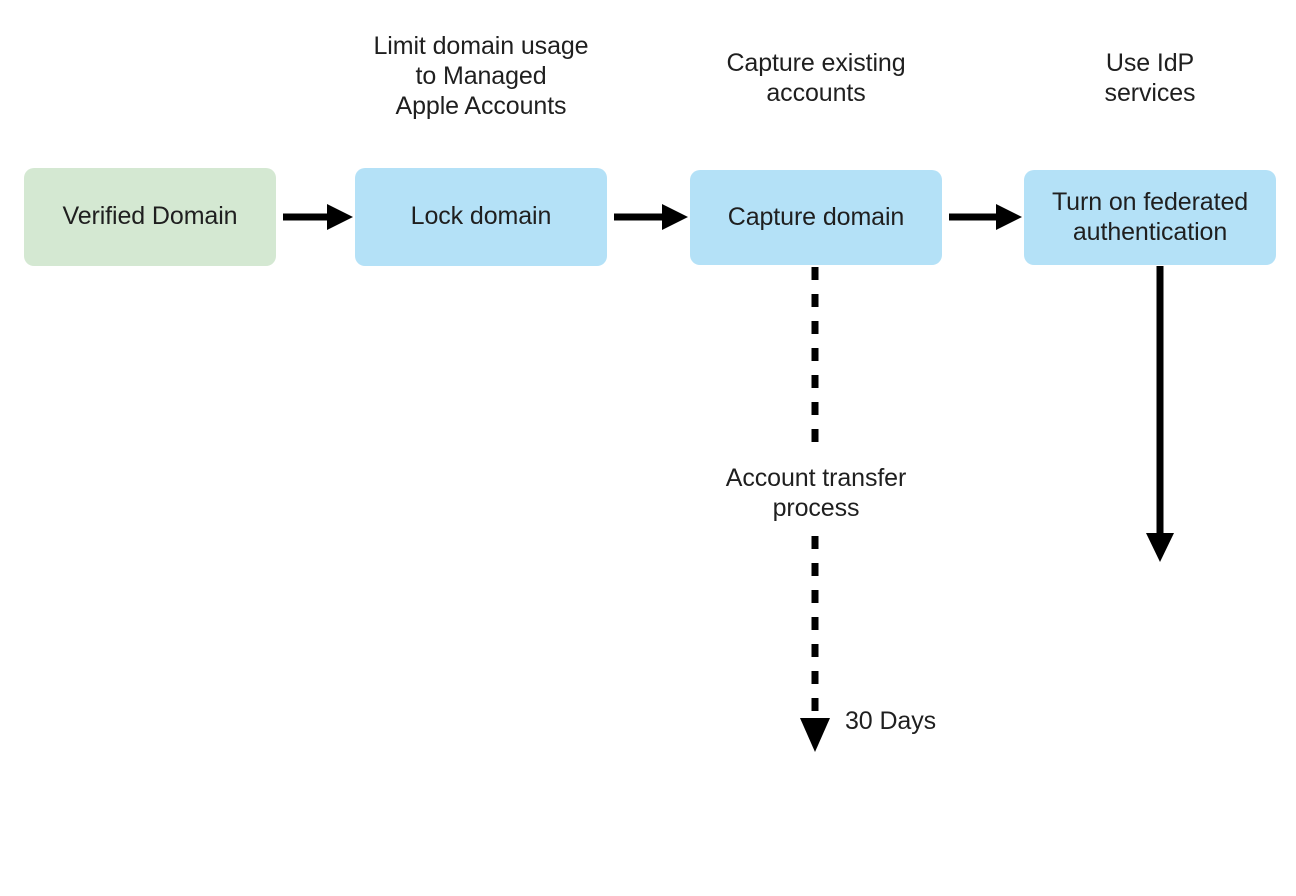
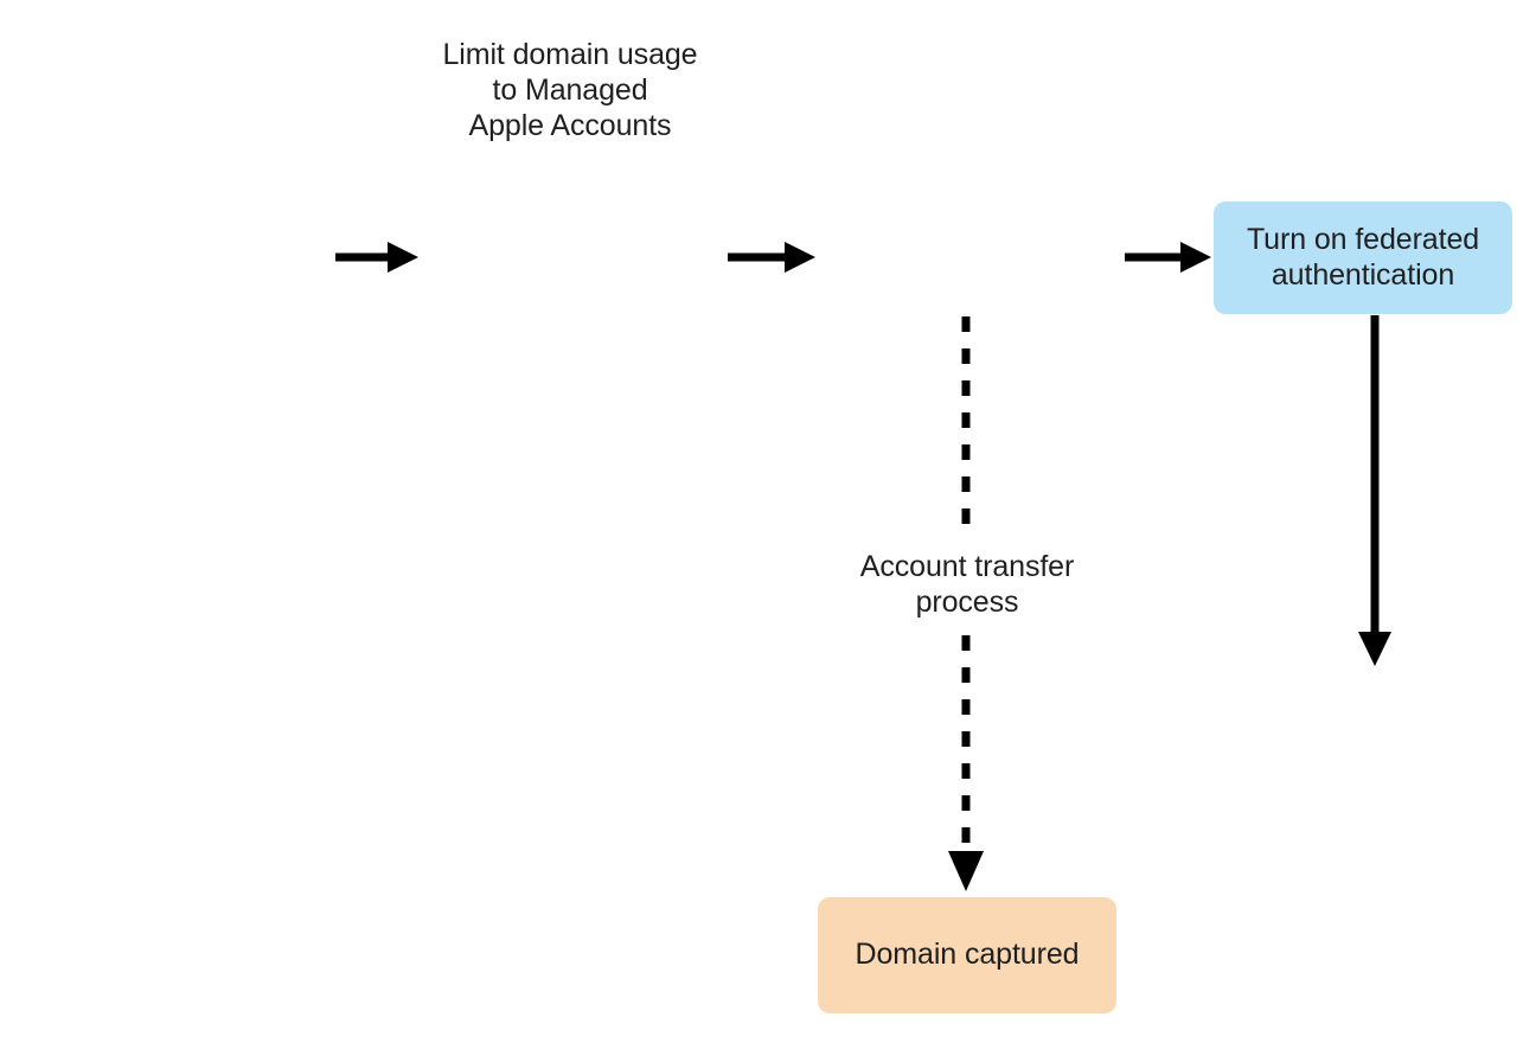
  Limit domain usage
  to Managed
  Apple Accounts
- Capture existing
- accounts
- Use IdP
- services
- Verified Domain
- Lock domain
- Capture domain
  Turn on federated
  authentication
+ Domain captured
  Account transfer
  process
- 30 Days
